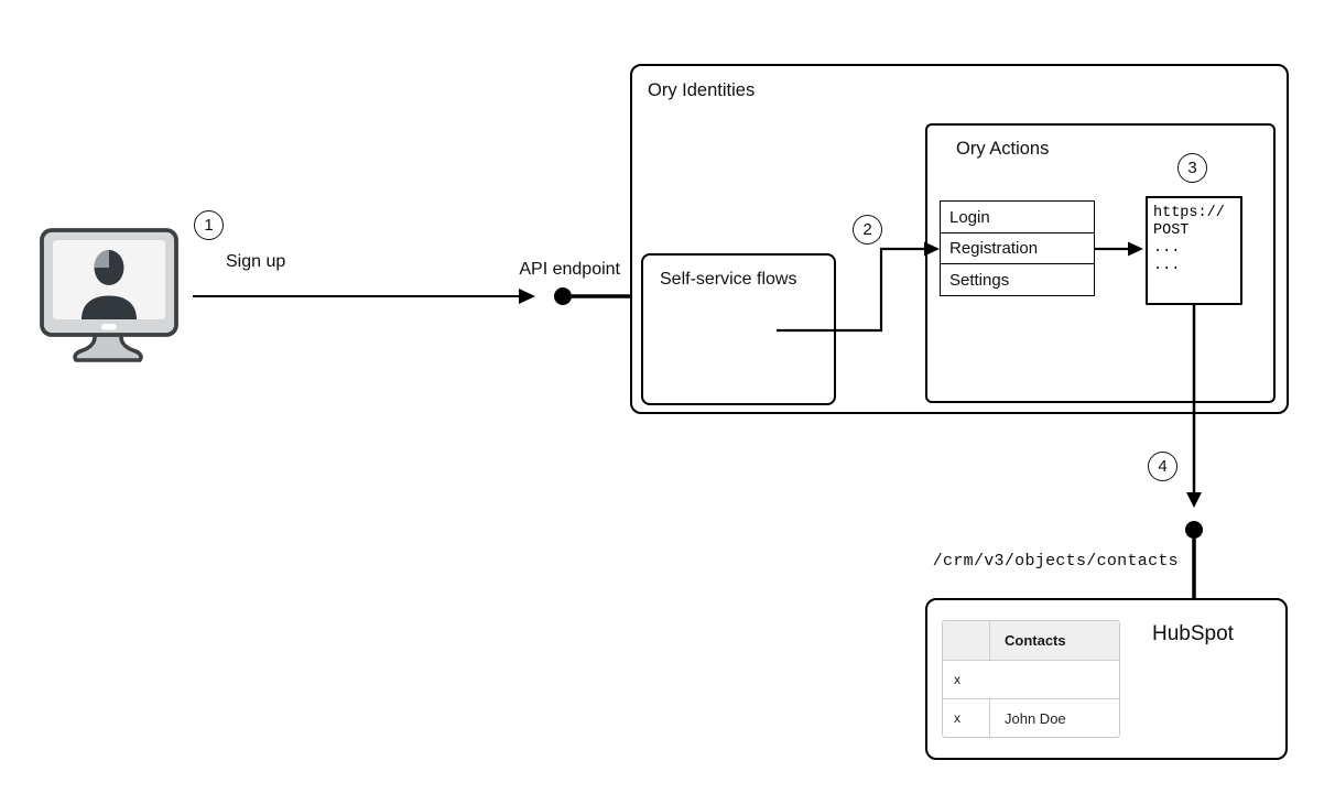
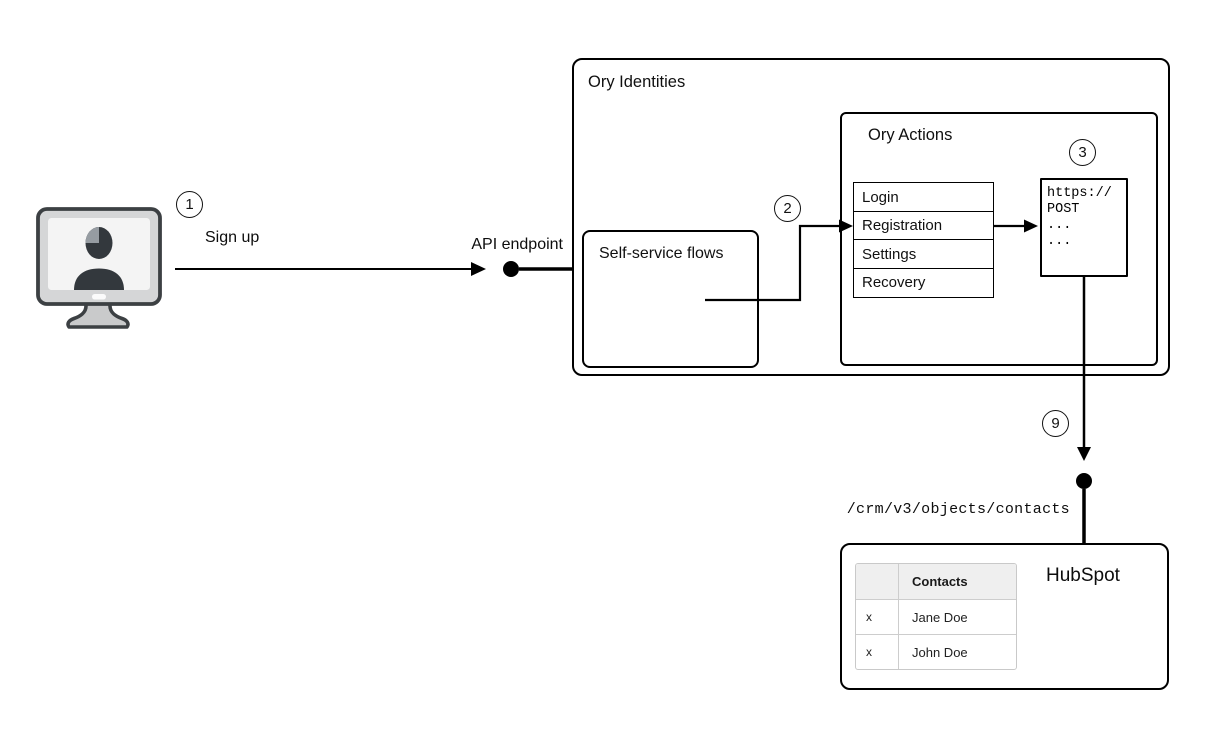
  1
  2
  3
- 4
+ 9
  Sign up
  API endpoint
  /crm/v3/objects/contacts
  Ory Identities
  Self-service flows
  Ory Actions
  Login
  Registration
  Settings
+ Recovery
  https://
  POST
  ...
  ...
  HubSpot
  Contacts
  x
+ Jane Doe
  x
  John Doe
